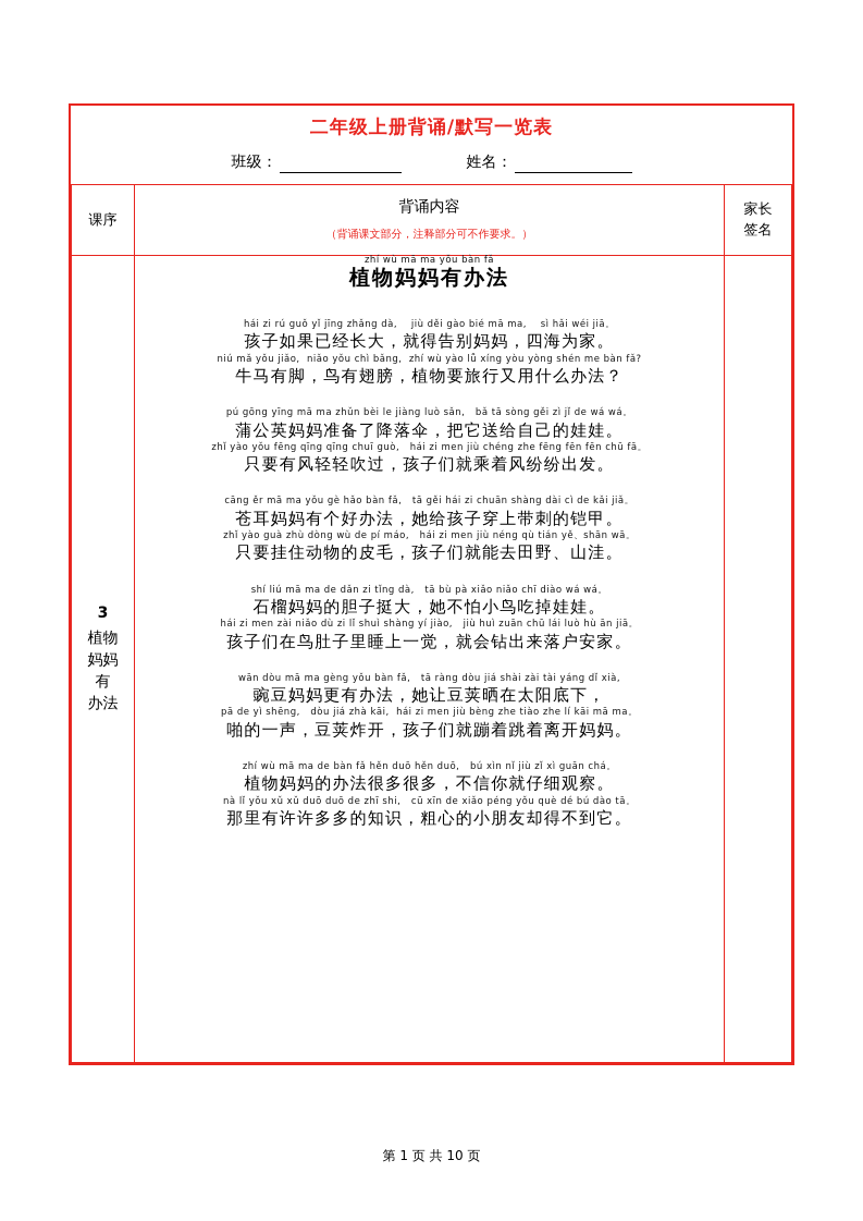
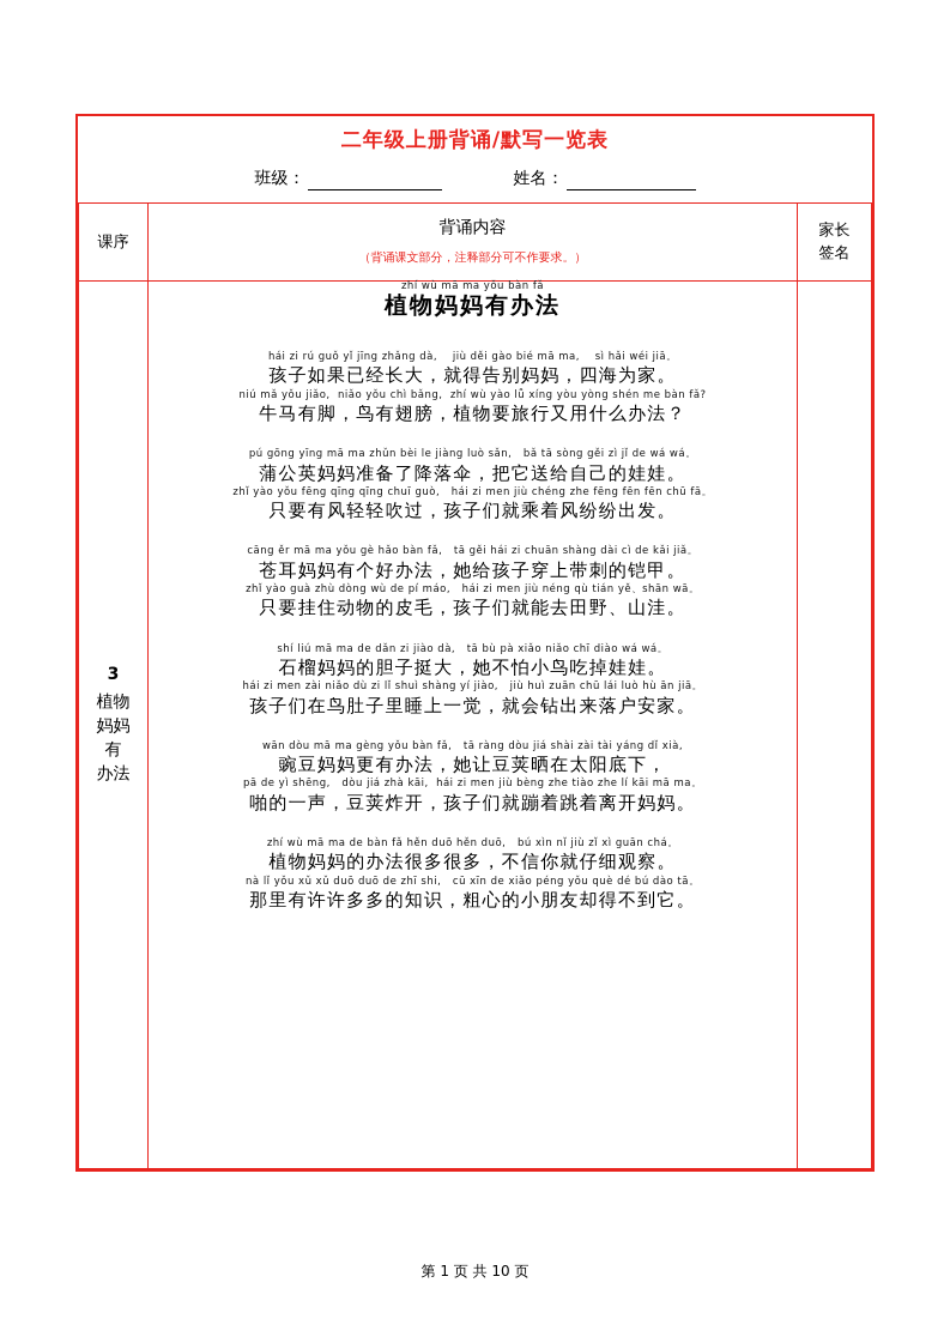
  二年级上册背诵/默写一览表
  班级：
  姓名：
  课序	背诵内容 （背诵课文部分，注释部分可不作要求。）	家长 签名
- 3 植物 妈妈 有 办法	zhí wù mā ma yǒu bàn fǎ 植物妈妈有办法 hái zi rú guǒ yǐ jīng zhǎng dà, jiù děi gào bié mā ma, sì hǎi wéi jiā。 孩子如果已经长大，就得告别妈妈，四海为家。 niú mǎ yǒu jiǎo, niǎo yǒu chì bǎng, zhí wù yào lǚ xíng yòu yòng shén me bàn fǎ? 牛马有脚，鸟有翅膀，植物要旅行又用什么办法？ pú gōng yīng mā ma zhǔn bèi le jiàng luò sǎn, bǎ tā sòng gěi zì jǐ de wá wá。 蒲公英妈妈准备了降落伞，把它送给自己的娃娃。 zhǐ yào yǒu fēng qīng qīng chuī guò, hái zi men jiù chéng zhe fēng fēn fēn chū fā。 只要有风轻轻吹过，孩子们就乘着风纷纷出发。 cāng ěr mā ma yǒu gè hǎo bàn fǎ, tā gěi hái zi chuān shàng dài cì de kǎi jiǎ。 苍耳妈妈有个好办法，她给孩子穿上带刺的铠甲。 zhǐ yào guà zhù dòng wù de pí máo, hái zi men jiù néng qù tián yě、shān wā。 只要挂住动物的皮毛，孩子们就能去田野、山洼。 shí liú mā ma de dǎn zi tǐng dà, tā bù pà xiǎo niǎo chī diào wá wá。 石榴妈妈的胆子挺大，她不怕小鸟吃掉娃娃。 hái zi men zài niǎo dù zi lǐ shuì shàng yí jiào, jiù huì zuān chū lái luò hù ān jiā。 孩子们在鸟肚子里睡上一觉，就会钻出来落户安家。 wān dòu mā ma gèng yǒu bàn fǎ, tā ràng dòu jiá shài zài tài yáng dǐ xià, 豌豆妈妈更有办法，她让豆荚晒在太阳底下， pā de yì shēng, dòu jiá zhà kāi, hái zi men jiù bèng zhe tiào zhe lí kāi mā ma。 啪的一声，豆荚炸开，孩子们就蹦着跳着离开妈妈。 zhí wù mā ma de bàn fǎ hěn duō hěn duō, bú xìn nǐ jiù zǐ xì guān chá。 植物妈妈的办法很多很多，不信你就仔细观察。 nà lǐ yǒu xǔ xǔ duō duō de zhī shi, cū xīn de xiǎo péng yǒu què dé bú dào tā。 那里有许许多多的知识，粗心的小朋友却得不到它。
+ 3 植物 妈妈 有 办法	zhí wù mā ma yǒu bàn fǎ 植物妈妈有办法 hái zi rú guǒ yǐ jīng zhǎng dà, jiù děi gào bié mā ma, sì hǎi wéi jiā。 孩子如果已经长大，就得告别妈妈，四海为家。 niú mǎ yǒu jiǎo, niǎo yǒu chì bǎng, zhí wù yào lǚ xíng yòu yòng shén me bàn fǎ? 牛马有脚，鸟有翅膀，植物要旅行又用什么办法？ pú gōng yīng mā ma zhǔn bèi le jiàng luò sǎn, bǎ tā sòng gěi zì jǐ de wá wá。 蒲公英妈妈准备了降落伞，把它送给自己的娃娃。 zhǐ yào yǒu fēng qīng qīng chuī guò, hái zi men jiù chéng zhe fēng fēn fēn chū fā。 只要有风轻轻吹过，孩子们就乘着风纷纷出发。 cāng ěr mā ma yǒu gè hǎo bàn fǎ, tā gěi hái zi chuān shàng dài cì de kǎi jiǎ。 苍耳妈妈有个好办法，她给孩子穿上带刺的铠甲。 zhǐ yào guà zhù dòng wù de pí máo, hái zi men jiù néng qù tián yě、shān wā。 只要挂住动物的皮毛，孩子们就能去田野、山洼。 shí liú mā ma de dǎn zi jiào dà, tā bù pà xiǎo niǎo chī diào wá wá。 石榴妈妈的胆子挺大，她不怕小鸟吃掉娃娃。 hái zi men zài niǎo dù zi lǐ shuì shàng yí jiào, jiù huì zuān chū lái luò hù ān jiā。 孩子们在鸟肚子里睡上一觉，就会钻出来落户安家。 wān dòu mā ma gèng yǒu bàn fǎ, tā ràng dòu jiá shài zài tài yáng dǐ xià, 豌豆妈妈更有办法，她让豆荚晒在太阳底下， pā de yì shēng, dòu jiá zhà kāi, hái zi men jiù bèng zhe tiào zhe lí kāi mā ma。 啪的一声，豆荚炸开，孩子们就蹦着跳着离开妈妈。 zhí wù mā ma de bàn fǎ hěn duō hěn duō, bú xìn nǐ jiù zǐ xì guān chá。 植物妈妈的办法很多很多，不信你就仔细观察。 nà lǐ yǒu xǔ xǔ duō duō de zhī shi, cū xīn de xiǎo péng yǒu què dé bú dào tā。 那里有许许多多的知识，粗心的小朋友却得不到它。
  第 1 页 共 10 页
